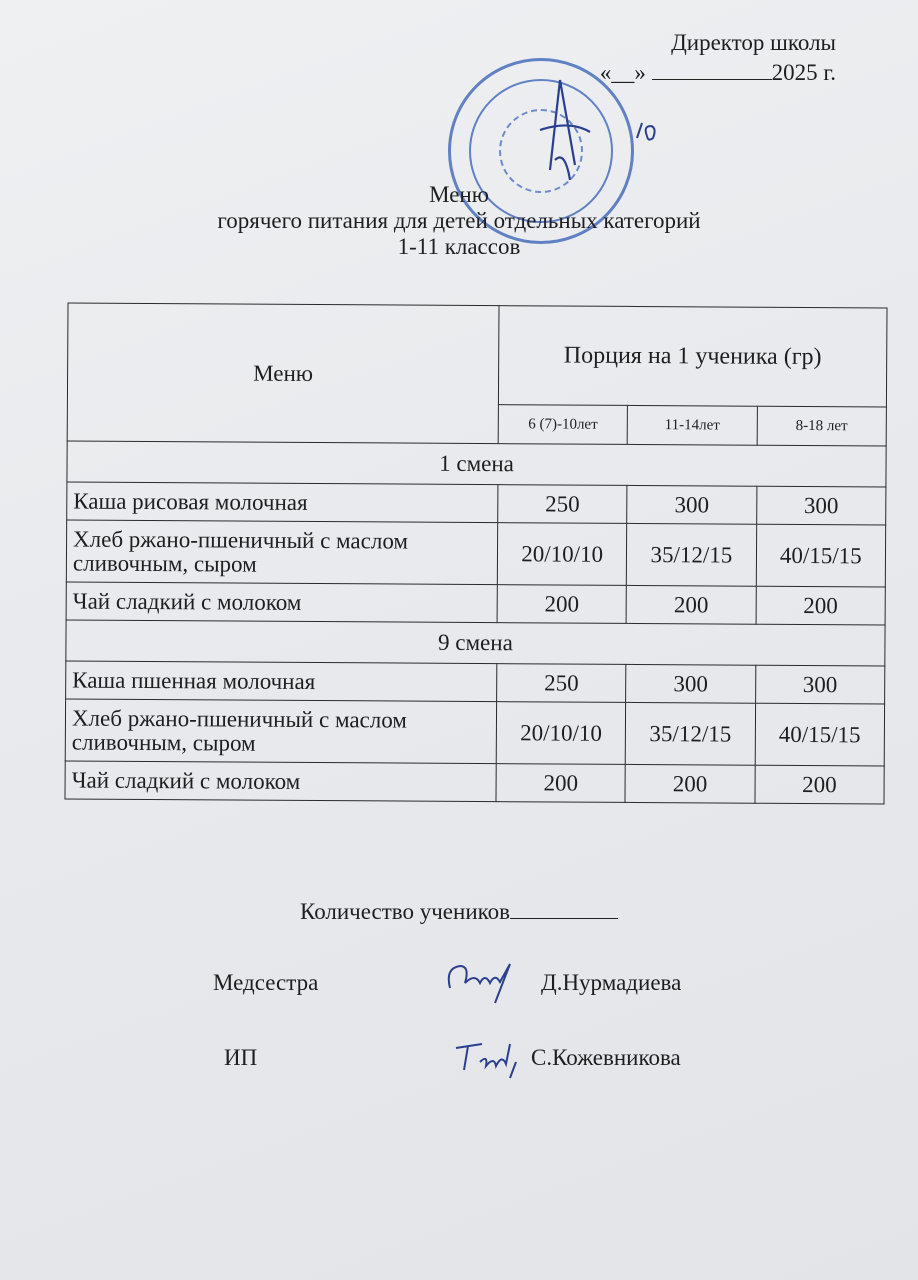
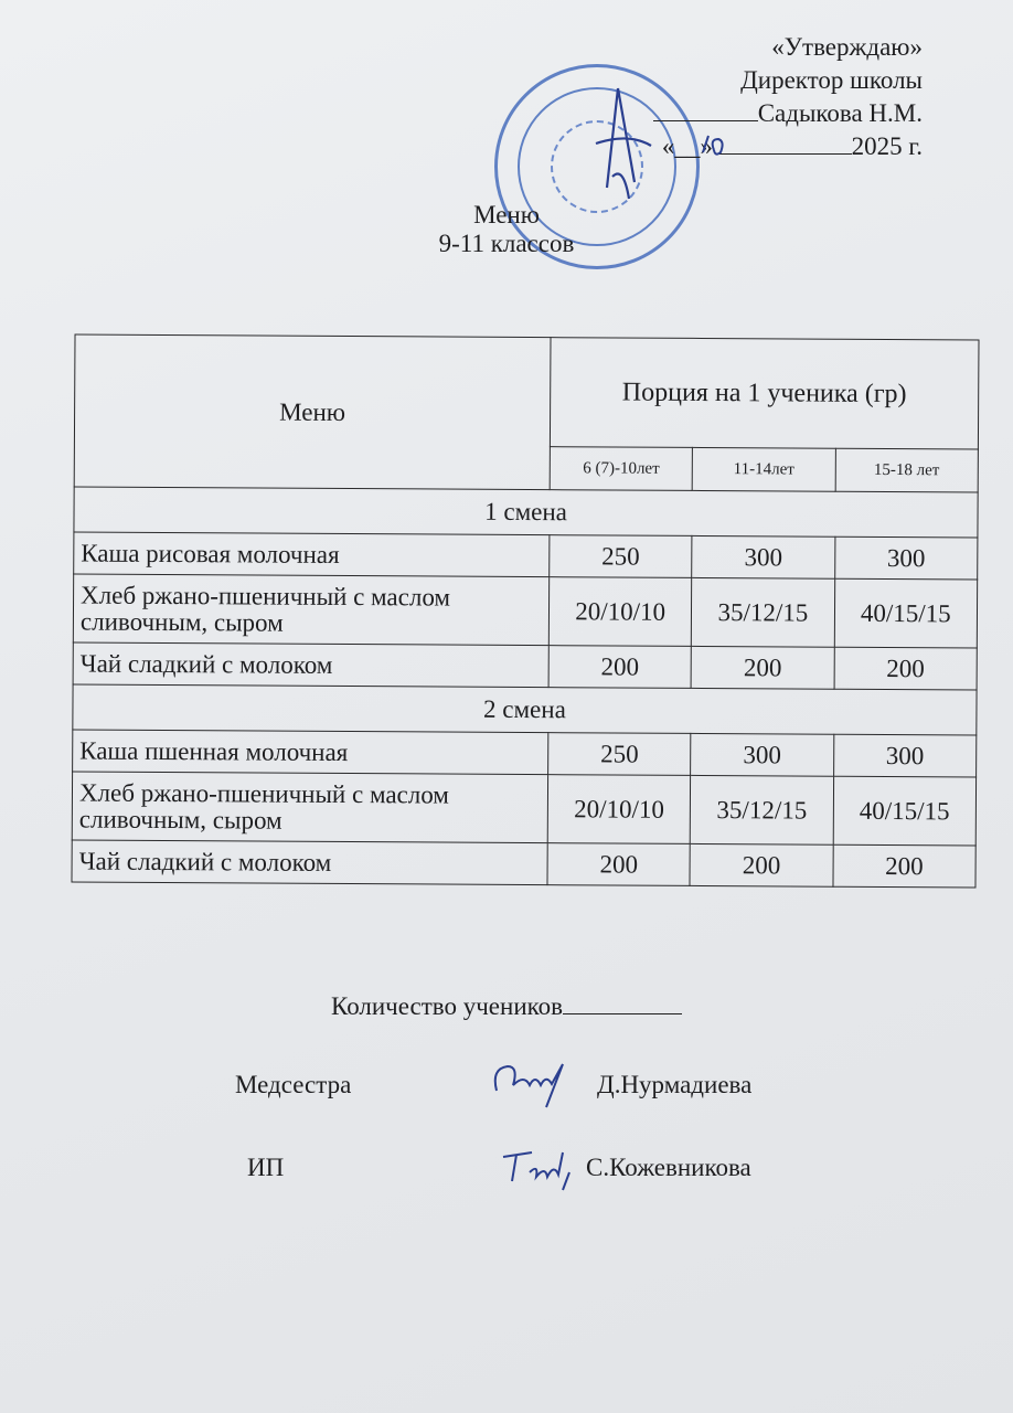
+ «Утверждаю»
  Директор школы
+ Садыкова Н.М.
  «__» 2025 г.
  Меню
- горячего питания для детей отдельных категорий
- 1-11 классов
+ 9-11 классов
  Меню	Порция на 1 ученика (гр)
- 6 (7)-10лет	11-14лет	8-18 лет
+ 6 (7)-10лет	11-14лет	15-18 лет
  1 смена
  Каша рисовая молочная	250	300	300
  Хлеб ржано-пшеничный с маслом сливочным, сыром	20/10/10	35/12/15	40/15/15
  Чай сладкий с молоком	200	200	200
- 9 смена
+ 2 смена
  Каша пшенная молочная	250	300	300
  Хлеб ржано-пшеничный с маслом сливочным, сыром	20/10/10	35/12/15	40/15/15
  Чай сладкий с молоком	200	200	200
  Количество учеников
  Медсестра
  Д.Нурмадиева
  ИП
  С.Кожевникова
